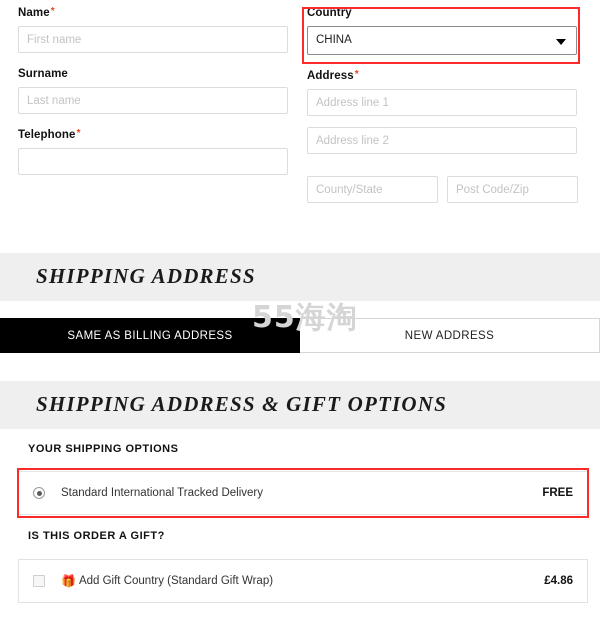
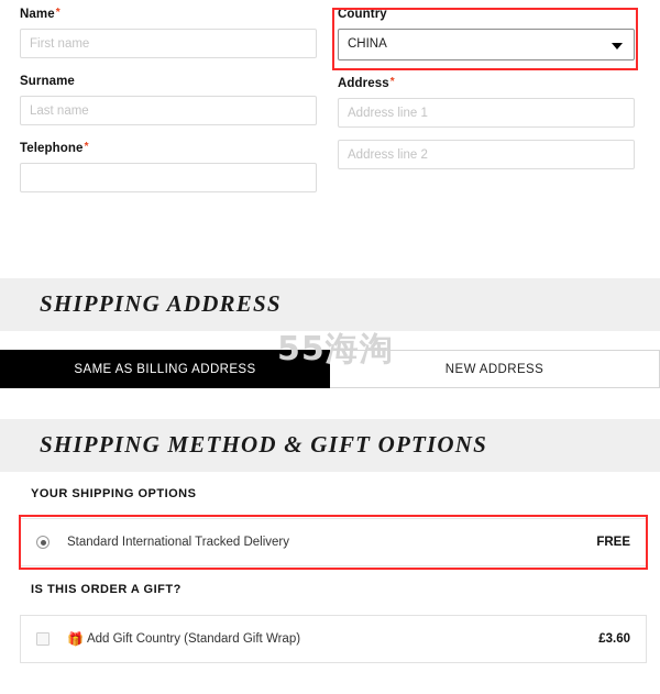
  Name*
  First name
  Surname
  Last name
  Telephone*
  Country
  CHINA
  Address*
  Address line 1
  Address line 2
- County/State
- Post Code/Zip
  SHIPPING ADDRESS
  55海淘
  SAME AS BILLING ADDRESS
  NEW ADDRESS
- SHIPPING ADDRESS & GIFT OPTIONS
+ SHIPPING METHOD & GIFT OPTIONS
  YOUR SHIPPING OPTIONS
  Standard International Tracked Delivery
  FREE
  IS THIS ORDER A GIFT?
  🎁
  Add Gift Country (Standard Gift Wrap)
- £4.86
+ £3.60
